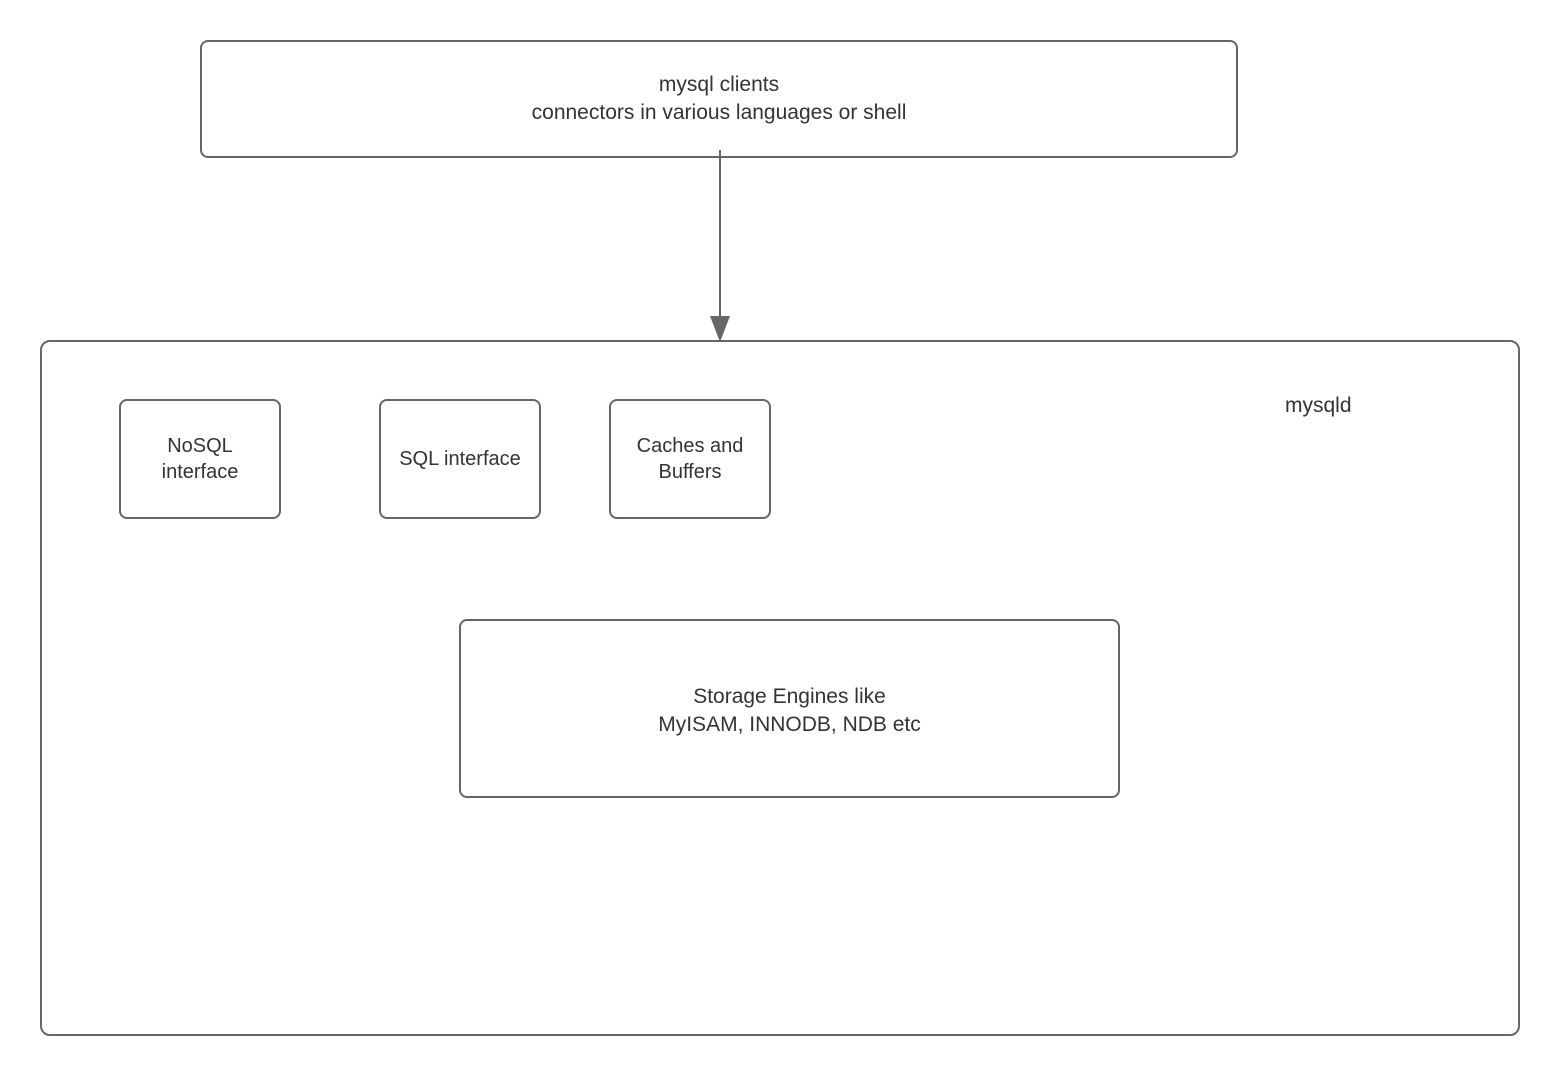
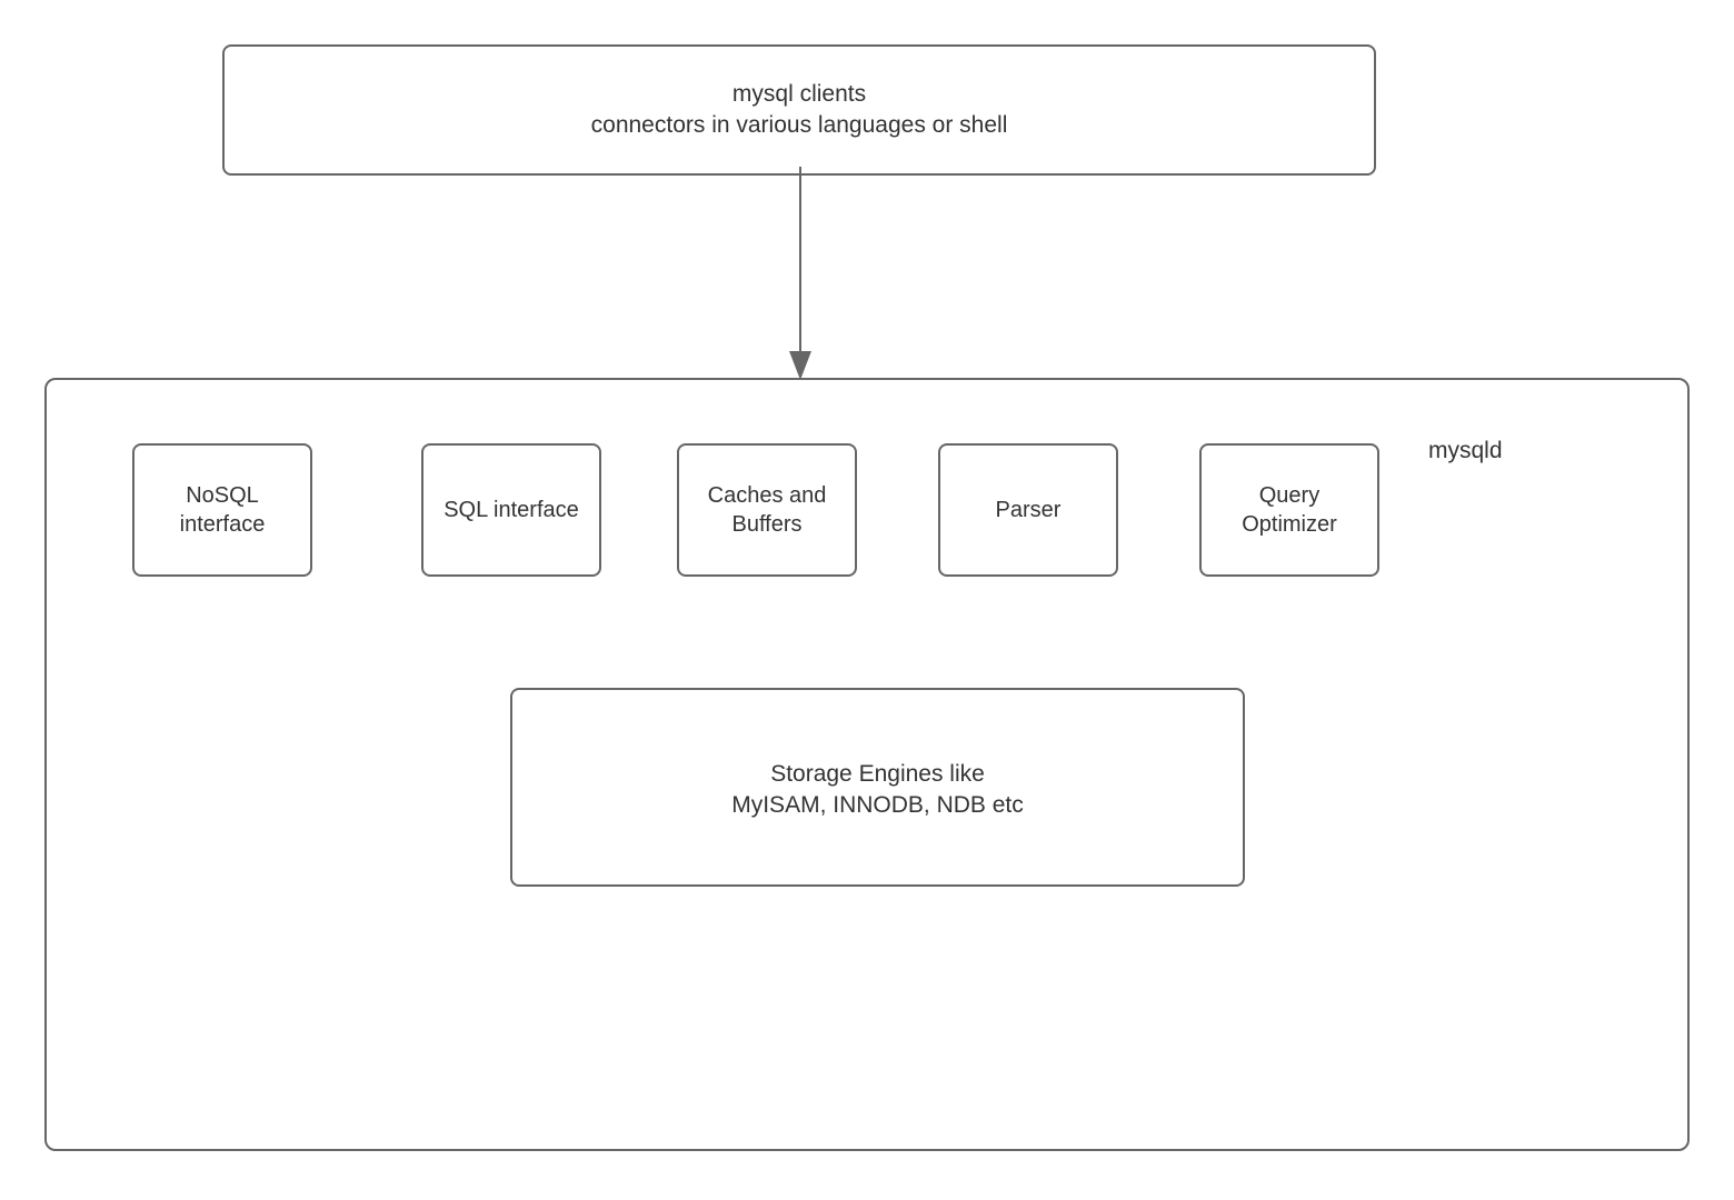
  mysql clients
  connectors in various languages or shell
  mysqld
  NoSQL
  interface
  SQL interface
  Caches and
  Buffers
+ Parser
+ Query
+ Optimizer
  Storage Engines like
  MyISAM, INNODB, NDB etc
